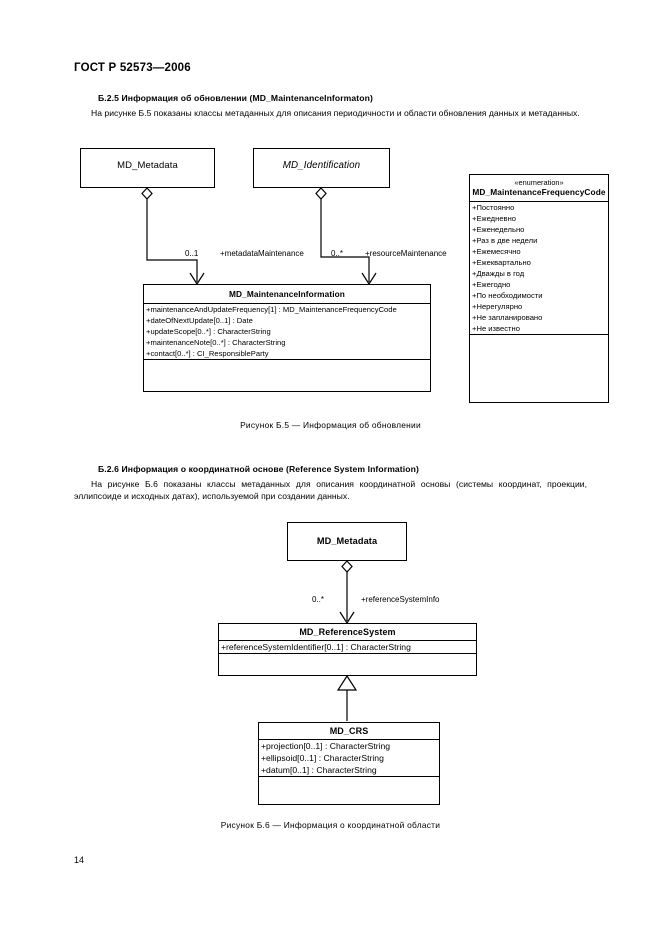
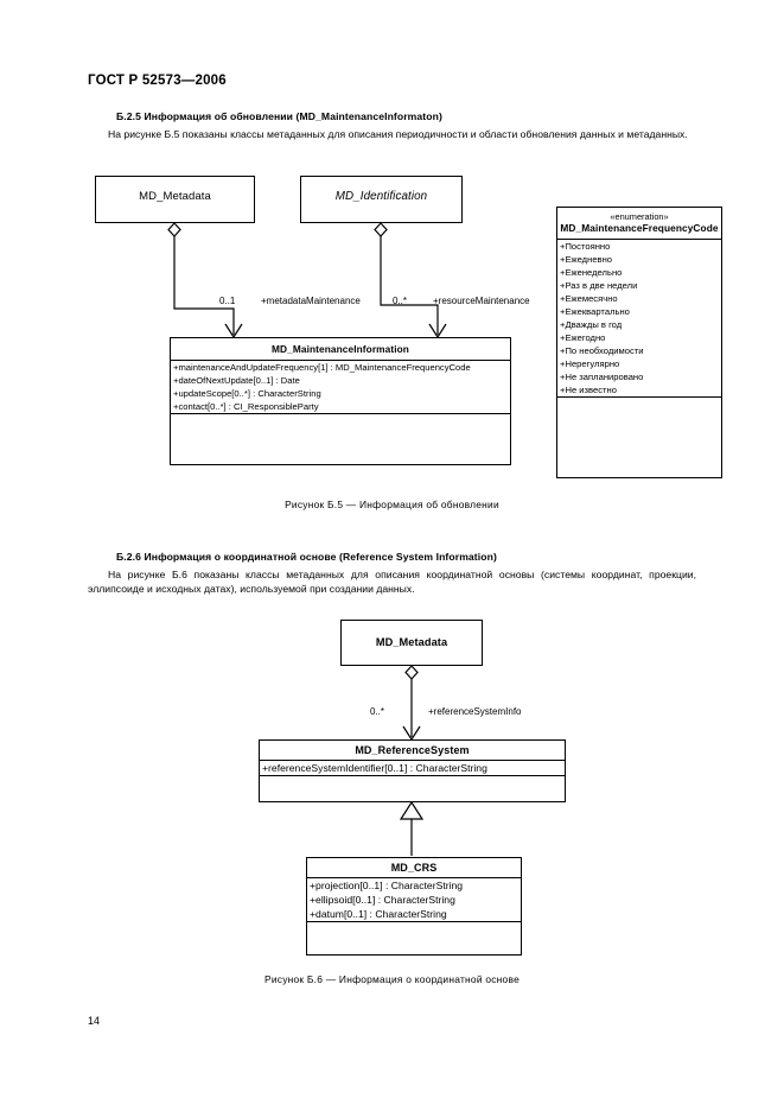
  ГОСТ Р 52573—2006
  Б.2.5 Информация об обновлении (MD_MaintenanceInformaton)
  На рисунке Б.5 показаны классы метаданных для описания периодичности и области обновления данных и метаданных.
  0..1
  +metadataMaintenance
  0..*
  +resourceMaintenance
  MD_Metadata
  MD_Identification
  MD_MaintenanceInformation
  +maintenanceAndUpdateFrequency[1] : MD_MaintenanceFrequencyCode
  +dateOfNextUpdate[0..1] : Date
  +updateScope[0..*] : CharacterString
- +maintenanceNote[0..*] : CharacterString
  +contact[0..*] : CI_ResponsibleParty
  «enumeration»
  MD_MaintenanceFrequencyCode
  +Постоянно
  +Ежедневно
  +Еженедельно
  +Раз в две недели
  +Ежемесячно
  +Ежеквартально
  +Дважды в год
  +Ежегодно
  +По необходимости
  +Нерегулярно
  +Не запланировано
  +Не известно
  Рисунок Б.5 — Информация об обновлении
  Б.2.6 Информация о координатной основе (Reference System Information)
  На рисунке Б.6 показаны классы метаданных для описания координатной основы (системы координат, проекции, эллипсоиде и исходных датах), используемой при создании данных.
  0..*
  +referenceSystemInfo
  MD_Metadata
  MD_ReferenceSystem
  +referenceSystemIdentifier[0..1] : CharacterString
  MD_CRS
  +projection[0..1] : CharacterString
  +ellipsoid[0..1] : CharacterString
  +datum[0..1] : CharacterString
- Рисунок Б.6 — Информация о координатной области
+ Рисунок Б.6 — Информация о координатной основе
  14
